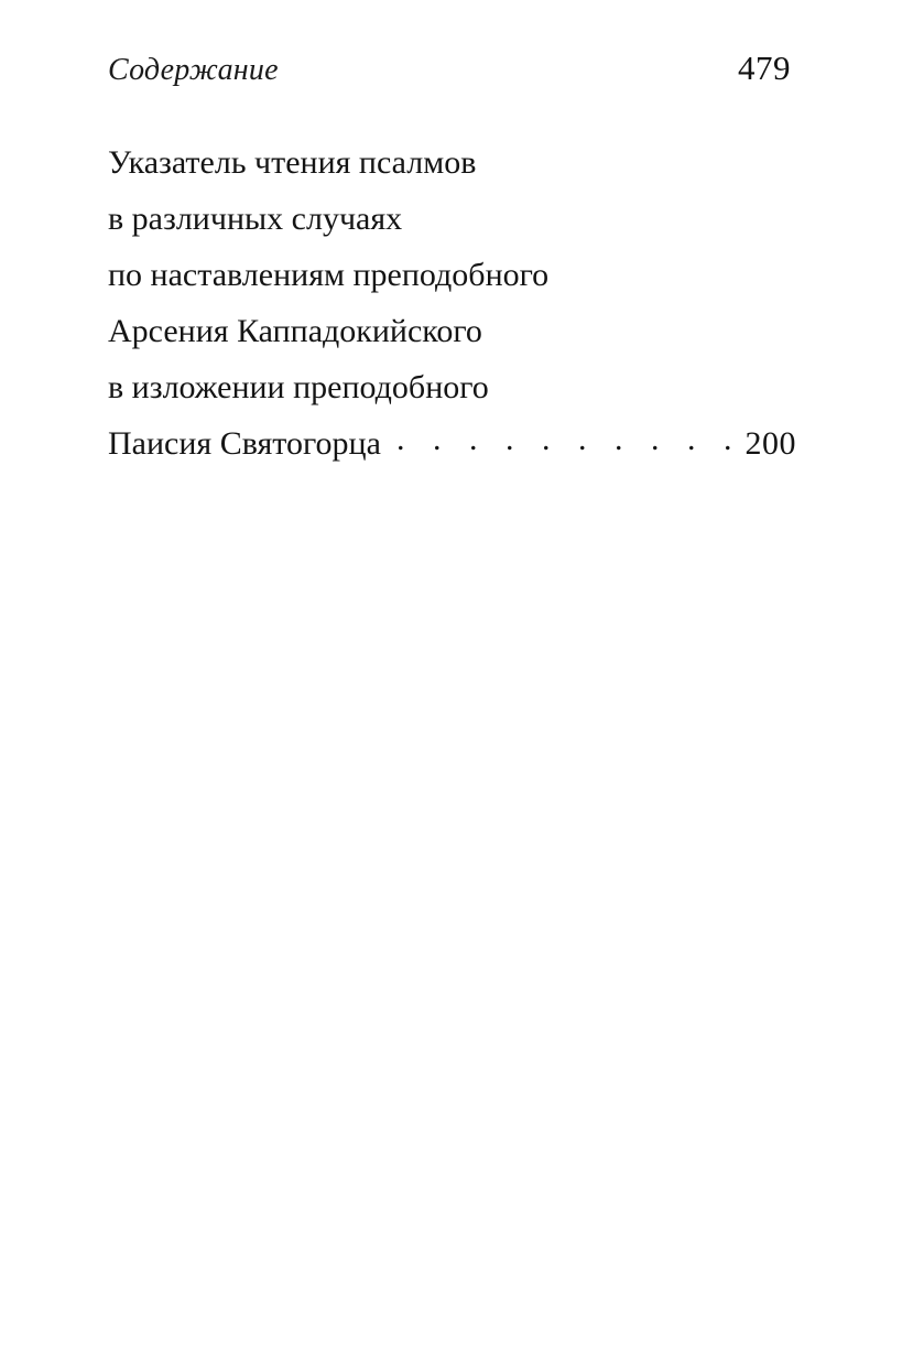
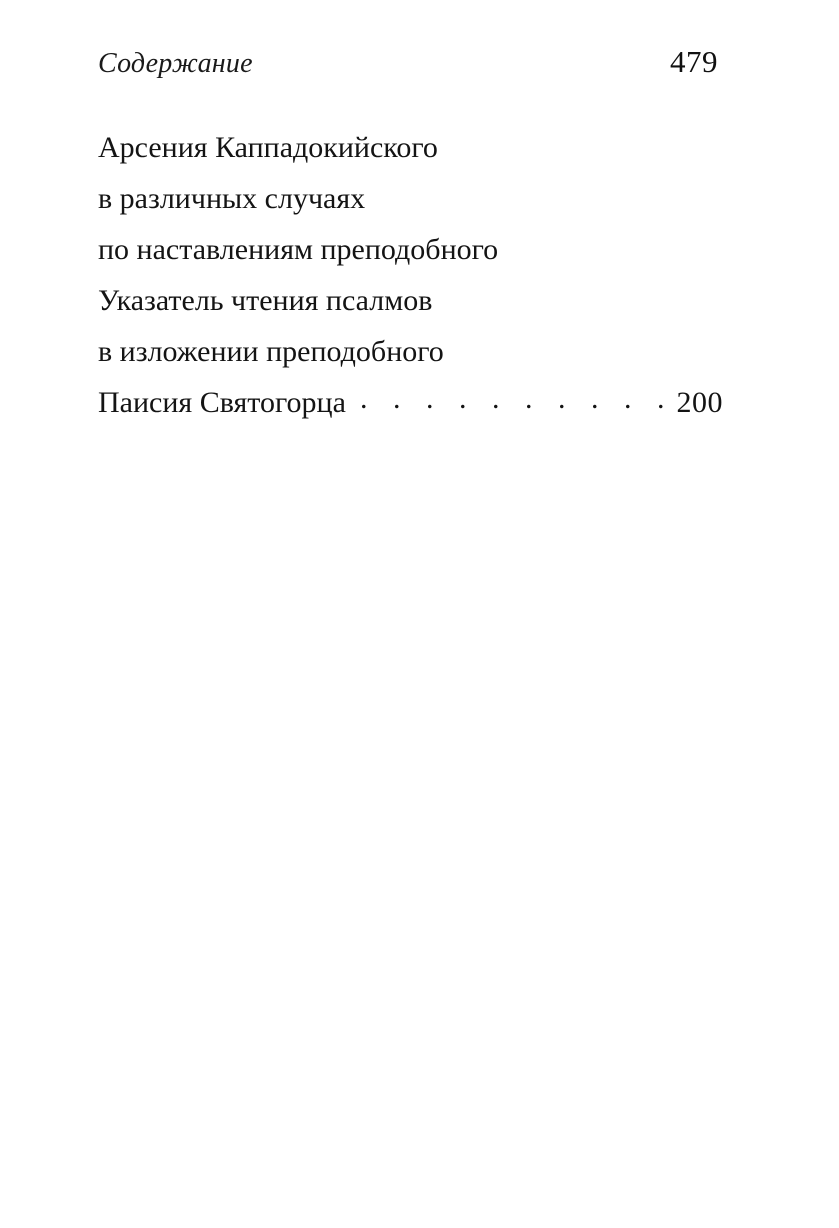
  Содержание
  479
- Указатель чтения псалмов
+ Арсения Каппадокийского
  в различных случаях
  по наставлениям преподобного
- Арсения Каппадокийского
+ Указатель чтения псалмов
  в изложении преподобного
  Паисия Святогорца
  . . . . . . . . .
  200
